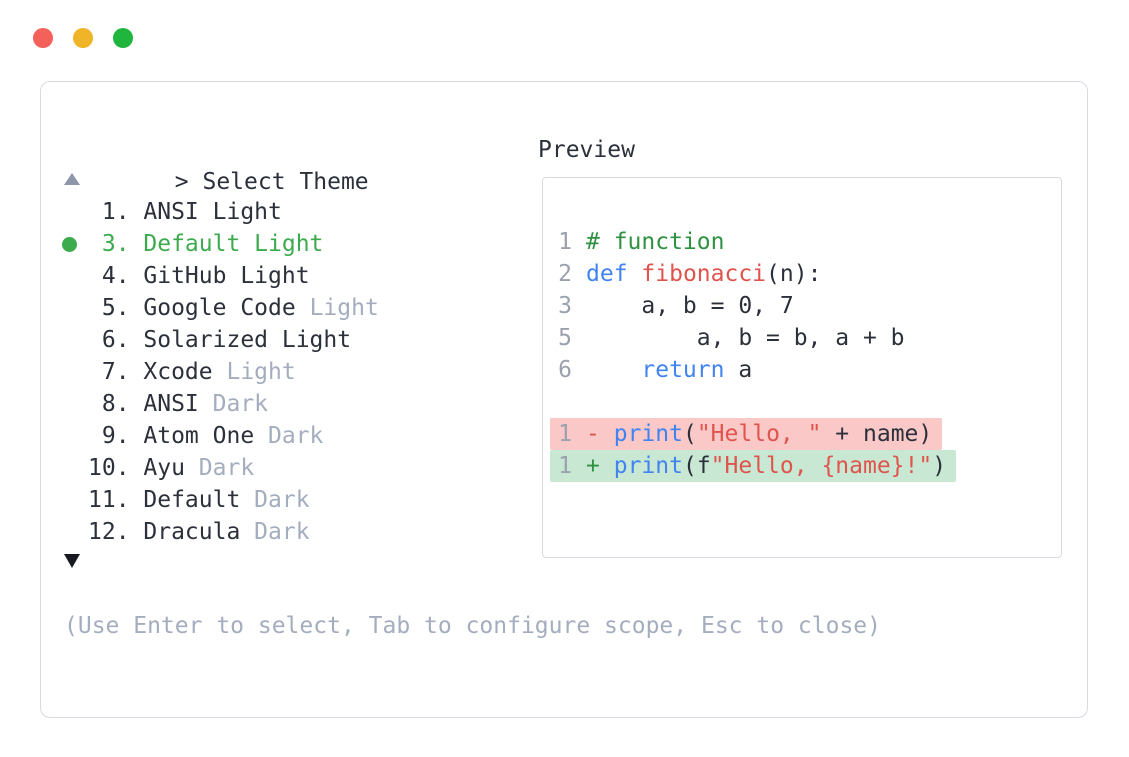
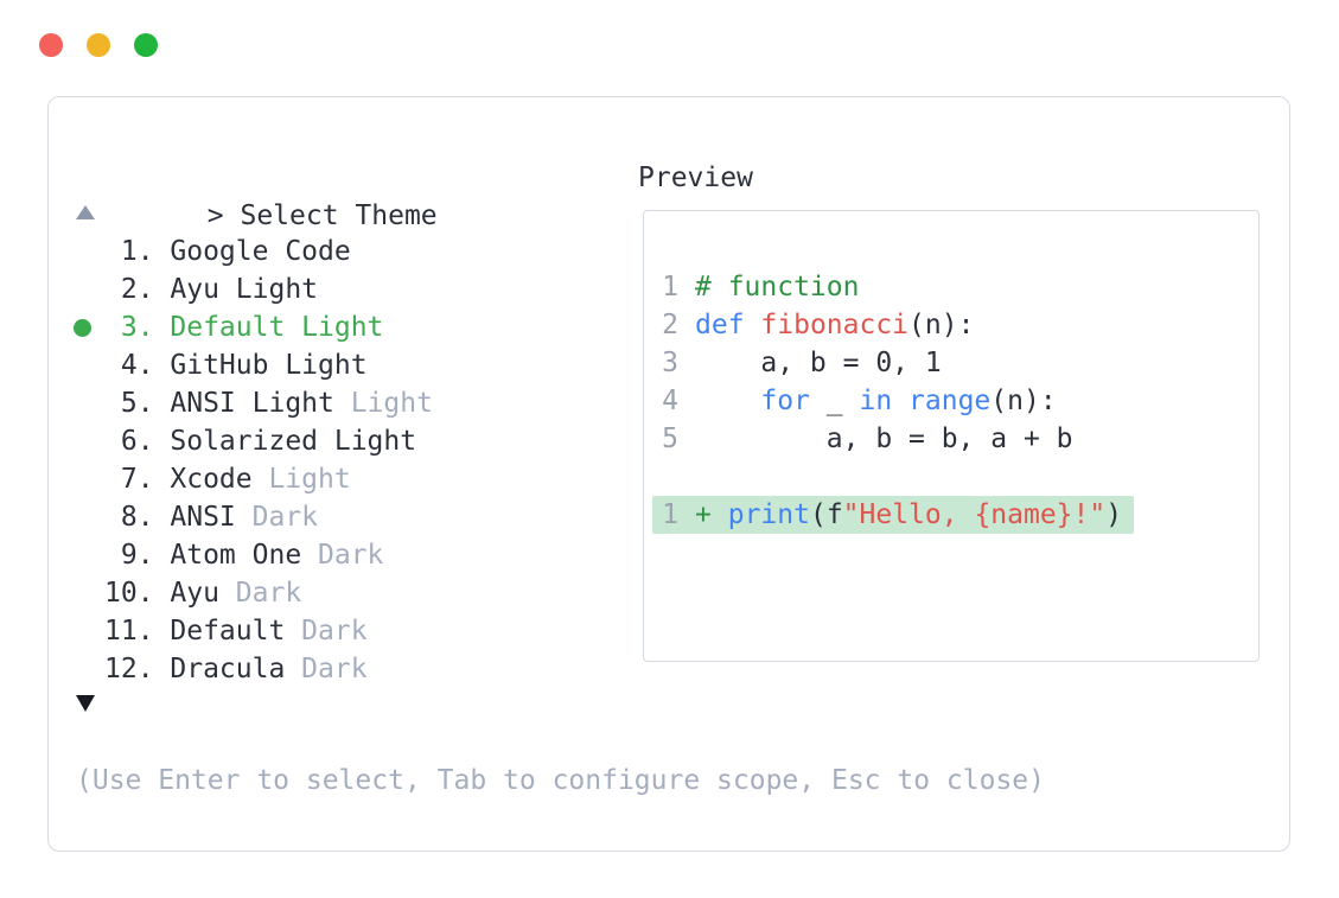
  > Select Theme
  1.
- ANSI Light
+ Google Code
+ 2.
+ Ayu Light
  3.
  Default Light
  4.
  GitHub Light
  5.
- Google Code
+ ANSI Light
  Light
  6.
  Solarized Light
  7.
  Xcode
  Light
  8.
  ANSI
  Dark
  9.
  Atom One
  Dark
  10.
  Ayu
  Dark
  11.
  Default
  Dark
  12.
  Dracula
  Dark
  (Use Enter to select, Tab to configure scope, Esc to close)
  Preview
  1 # function
  2 def fibonacci(n):
- 3 a, b = 0, 7
+ 3 a, b = 0, 1
+ 4 for _ in range(n):
  5 a, b = b, a + b
- 6 return a
- 1 - print("Hello, " + name)
  1 + print(f"Hello, {name}!")
